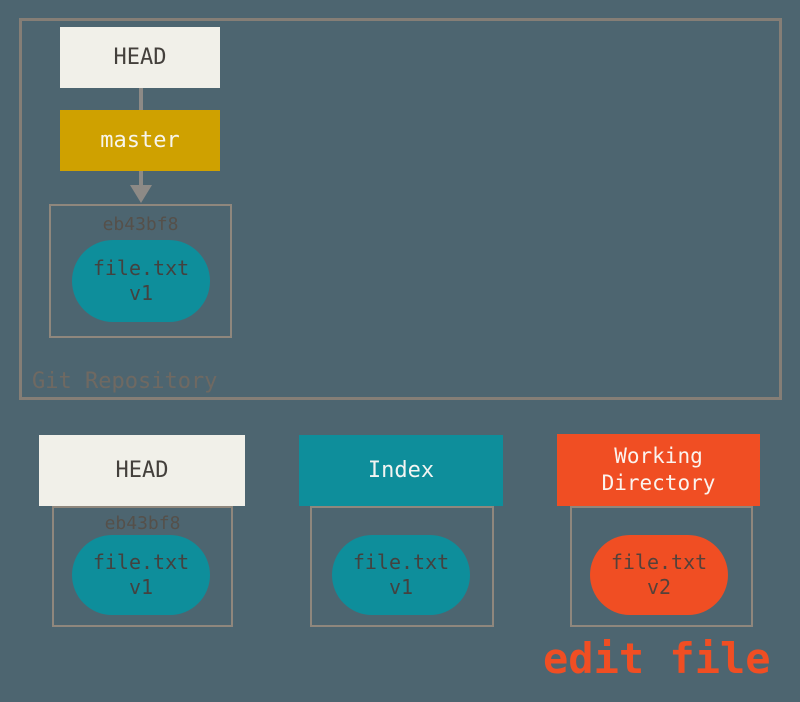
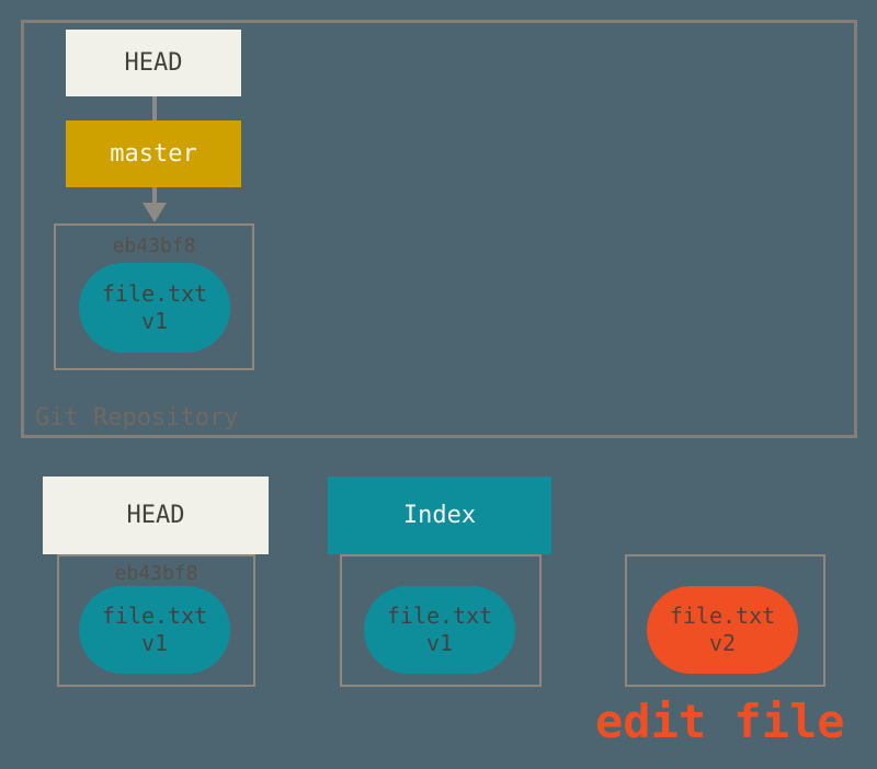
  Git Repository
  HEAD
  master
  eb43bf8
  file.txt
  v1
  eb43bf8
  file.txt
  v1
  HEAD
  file.txt
  v1
  Index
  file.txt
  v2
- Working Directory
  edit file
